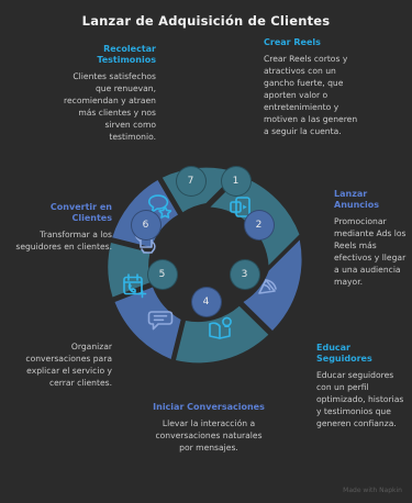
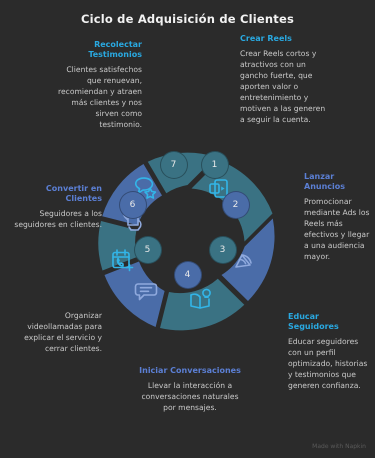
- Lanzar de Adquisición de Clientes
+ Ciclo de Adquisición de Clientes
  7
  1
  2
  3
  4
  5
  6
  Recolectar Testimonios
  Clientes satisfechos que renuevan, recomiendan y atraen más clientes y nos sirven como testimonio.
  Crear Reels
  Crear Reels cortos y atractivos con un gancho fuerte, que aporten valor o entretenimiento y motiven a las generen a seguir la cuenta.
  Convertir en Clientes
- Transformar a los seguidores en clientes.
+ Seguidores a los seguidores en clientes.
  Lanzar Anuncios
  Promocionar mediante Ads los Reels más efectivos y llegar a una audiencia mayor.
- Organizar conversaciones para explicar el servicio y cerrar clientes.
+ Organizar videollamadas para explicar el servicio y cerrar clientes.
  Educar Seguidores
  Educar seguidores con un perfil optimizado, historias y testimonios que generen confianza.
  Iniciar Conversaciones
  Llevar la interacción a conversaciones naturales por mensajes.
